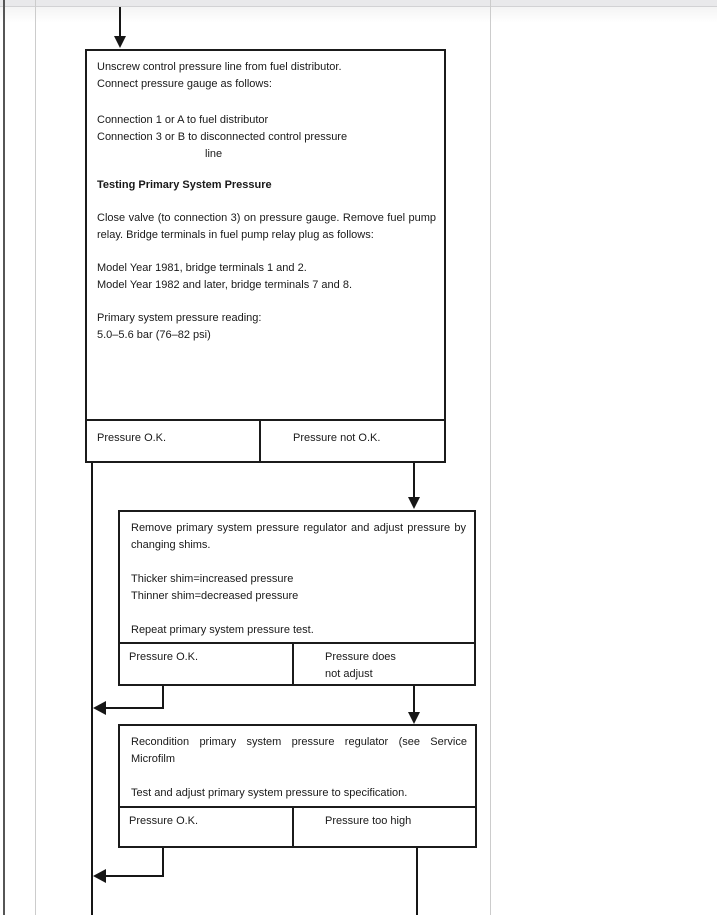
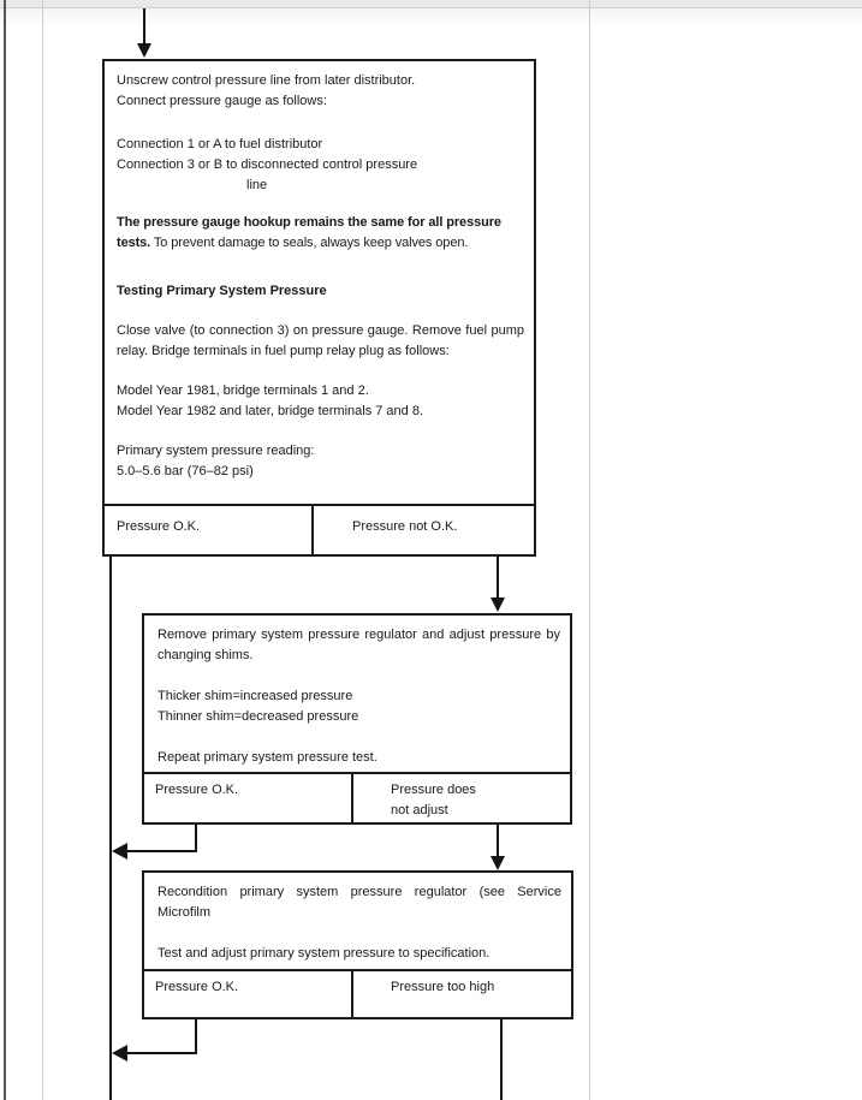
- Unscrew control pressure line from fuel distributor.
+ Unscrew control pressure line from later distributor.
  Connect pressure gauge as follows:
  Connection 1 or A to fuel distributor
  Connection 3 or B to disconnected control pressure
  line
+ The pressure gauge hookup remains the same for all pressure tests. To prevent damage to seals, always keep valves open.
  Testing Primary System Pressure
  Close valve (to connection 3) on pressure gauge. Remove fuel pump relay. Bridge terminals in fuel pump relay plug as follows:
  Model Year 1981, bridge terminals 1 and 2.
  Model Year 1982 and later, bridge terminals 7 and 8.
  Primary system pressure reading:
  5.0–5.6 bar (76–82 psi)
  Pressure O.K.
  Pressure not O.K.
  Remove primary system pressure regulator and adjust pressure by changing shims.
  Thicker shim=increased pressure
  Thinner shim=decreased pressure
  Repeat primary system pressure test.
  Pressure O.K.
  Pressure does
  not adjust
  Recondition primary system pressure regulator (see Service Microfilm
  Test and adjust primary system pressure to specification.
  Pressure O.K.
  Pressure too high
